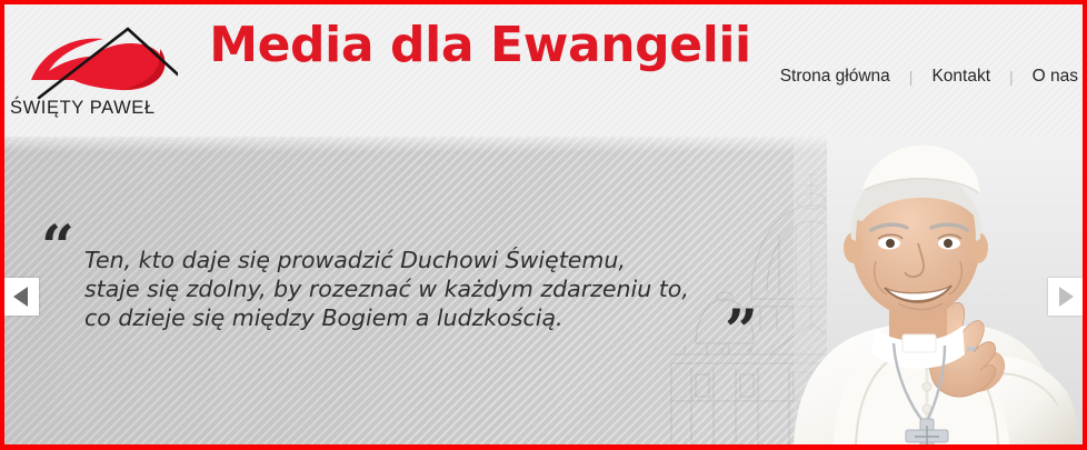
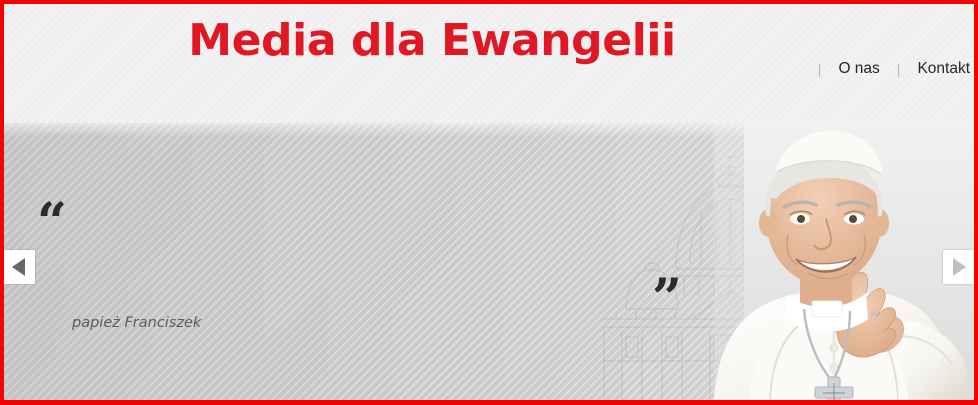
- ŚWIĘTY PAWEŁ
  Media dla Ewangelii
- Strona główna
  |
- Kontakt
+ O nas
  |
- O nas
+ Kontakt
  “
- Ten, kto daje się prowadzić Duchowi Świętemu,
- staje się zdolny, by rozeznać w każdym zdarzeniu to,
- co dzieje się między Bogiem a ludzkością.
  ”
+ papież Franciszek
